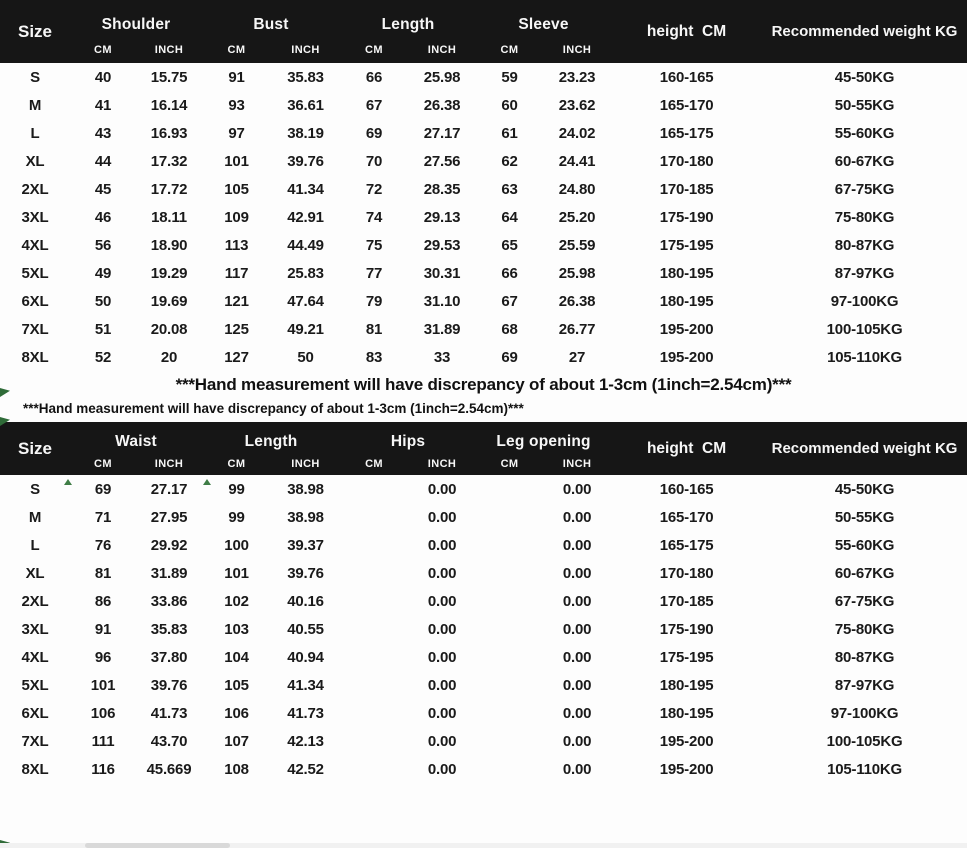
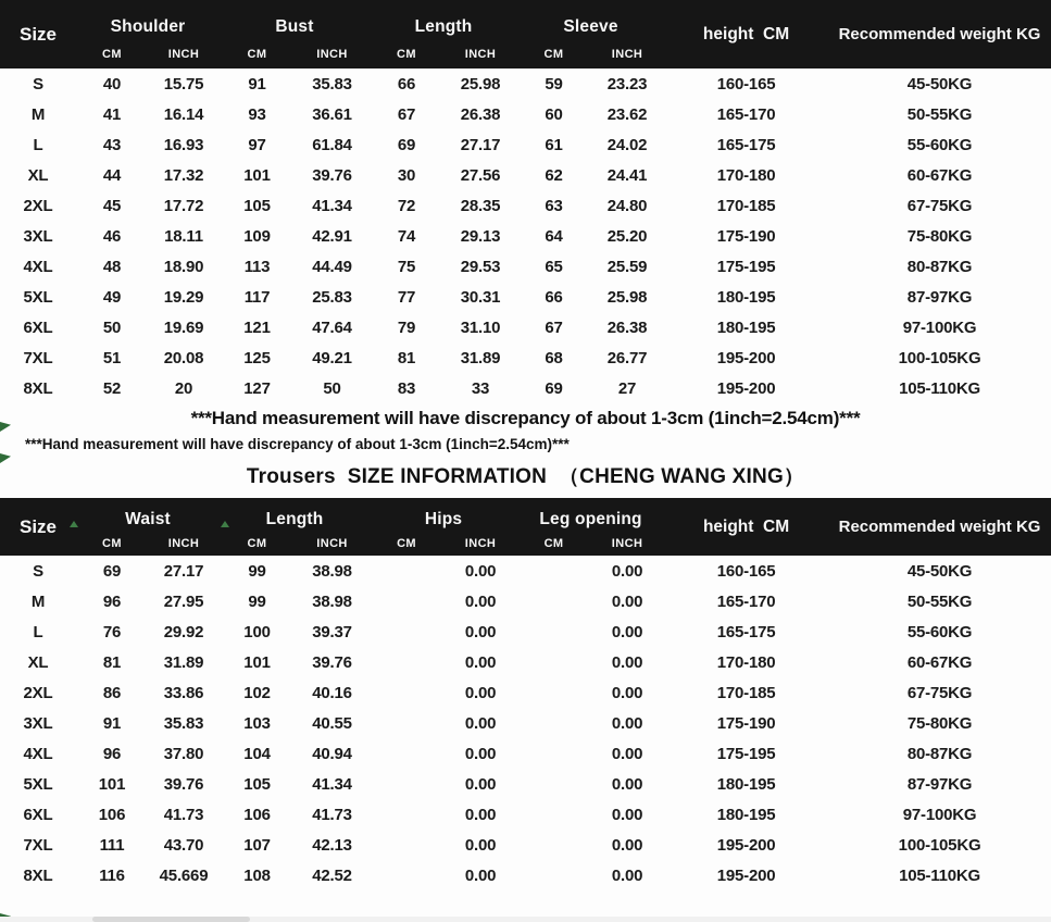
  Size	Shoulder	Bust	Length	Sleeve	height CM	Recommended weight KG
  CM	INCH	CM	INCH	CM	INCH	CM	INCH
  S	40	15.75	91	35.83	66	25.98	59	23.23	160-165	45-50KG
  M	41	16.14	93	36.61	67	26.38	60	23.62	165-170	50-55KG
- L	43	16.93	97	38.19	69	27.17	61	24.02	165-175	55-60KG
+ L	43	16.93	97	61.84	69	27.17	61	24.02	165-175	55-60KG
- XL	44	17.32	101	39.76	70	27.56	62	24.41	170-180	60-67KG
+ XL	44	17.32	101	39.76	30	27.56	62	24.41	170-180	60-67KG
  2XL	45	17.72	105	41.34	72	28.35	63	24.80	170-185	67-75KG
  3XL	46	18.11	109	42.91	74	29.13	64	25.20	175-190	75-80KG
- 4XL	56	18.90	113	44.49	75	29.53	65	25.59	175-195	80-87KG
+ 4XL	48	18.90	113	44.49	75	29.53	65	25.59	175-195	80-87KG
  5XL	49	19.29	117	25.83	77	30.31	66	25.98	180-195	87-97KG
  6XL	50	19.69	121	47.64	79	31.10	67	26.38	180-195	97-100KG
  7XL	51	20.08	125	49.21	81	31.89	68	26.77	195-200	100-105KG
  8XL	52	20	127	50	83	33	69	27	195-200	105-110KG
  ***Hand measurement will have discrepancy of about 1-3cm (1inch=2.54cm)***
  ***Hand measurement will have discrepancy of about 1-3cm (1inch=2.54cm)***
+ Trousers SIZE INFORMATION （CHENG WANG XING）
  Size	Waist	Length	Hips	Leg opening	height CM	Recommended weight KG
  CM	INCH	CM	INCH	CM	INCH	CM	INCH
  S	69	27.17	99	38.98		0.00		0.00	160-165	45-50KG
- M	71	27.95	99	38.98		0.00		0.00	165-170	50-55KG
+ M	96	27.95	99	38.98		0.00		0.00	165-170	50-55KG
  L	76	29.92	100	39.37		0.00		0.00	165-175	55-60KG
  XL	81	31.89	101	39.76		0.00		0.00	170-180	60-67KG
  2XL	86	33.86	102	40.16		0.00		0.00	170-185	67-75KG
  3XL	91	35.83	103	40.55		0.00		0.00	175-190	75-80KG
  4XL	96	37.80	104	40.94		0.00		0.00	175-195	80-87KG
  5XL	101	39.76	105	41.34		0.00		0.00	180-195	87-97KG
  6XL	106	41.73	106	41.73		0.00		0.00	180-195	97-100KG
  7XL	111	43.70	107	42.13		0.00		0.00	195-200	100-105KG
  8XL	116	45.669	108	42.52		0.00		0.00	195-200	105-110KG
